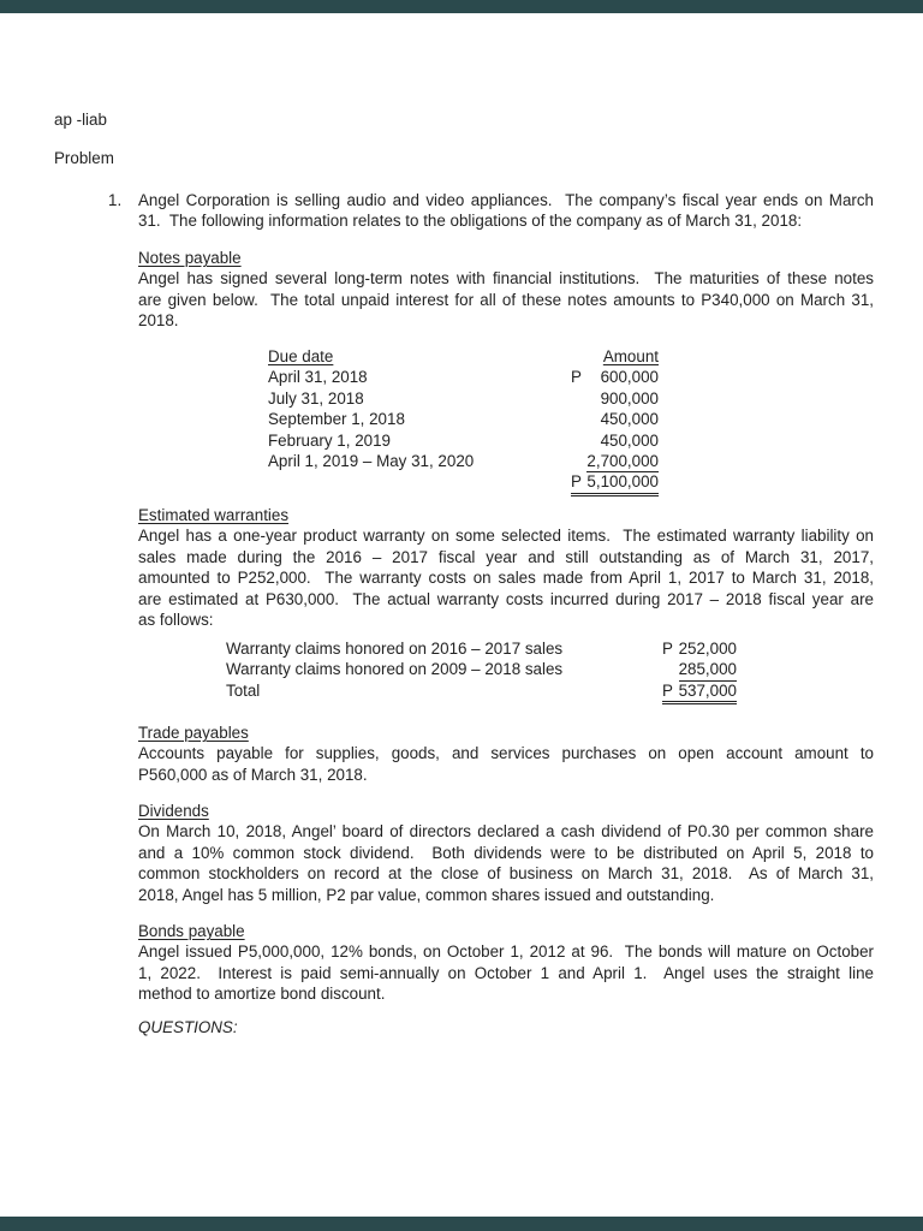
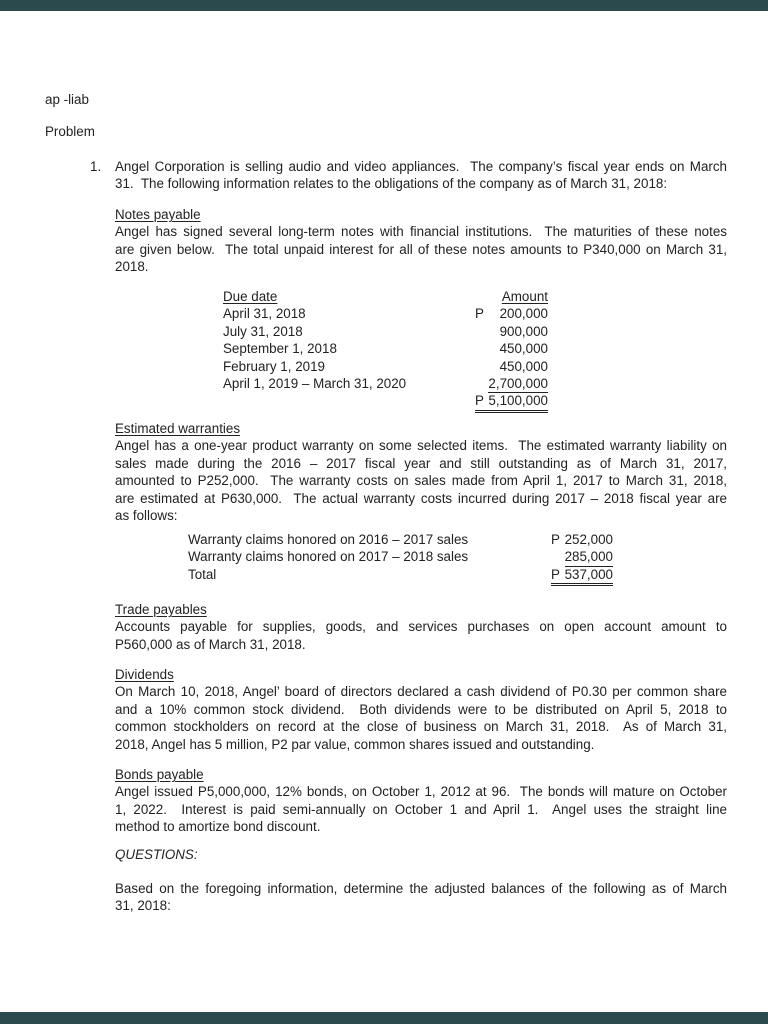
  ap -liab
  Problem
  1.
  Angel Corporation is selling audio and video appliances. The company’s fiscal year ends on March
  31. The following information relates to the obligations of the company as of March 31, 2018:
  Notes payable
  Angel has signed several long-term notes with financial institutions. The maturities of these notes
  are given below. The total unpaid interest for all of these notes amounts to P340,000 on March 31,
  2018.
  Due date
  Amount
  April 31, 2018
  P
- 600,000
+ 200,000
  July 31, 2018
  900,000
  September 1, 2018
  450,000
  February 1, 2019
  450,000
- April 1, 2019 – May 31, 2020
+ April 1, 2019 – March 31, 2020
  2,700,000
  P
  5,100,000
  Estimated warranties
  Angel has a one-year product warranty on some selected items. The estimated warranty liability on
  sales made during the 2016 – 2017 fiscal year and still outstanding as of March 31, 2017,
  amounted to P252,000. The warranty costs on sales made from April 1, 2017 to March 31, 2018,
  are estimated at P630,000. The actual warranty costs incurred during 2017 – 2018 fiscal year are
  as follows:
  Warranty claims honored on 2016 – 2017 sales
  P
  252,000
- Warranty claims honored on 2009 – 2018 sales
+ Warranty claims honored on 2017 – 2018 sales
  285,000
  Total
  P
  537,000
  Trade payables
  Accounts payable for supplies, goods, and services purchases on open account amount to
  P560,000 as of March 31, 2018.
  Dividends
  On March 10, 2018, Angel’ board of directors declared a cash dividend of P0.30 per common share
  and a 10% common stock dividend. Both dividends were to be distributed on April 5, 2018 to
  common stockholders on record at the close of business on March 31, 2018. As of March 31,
  2018, Angel has 5 million, P2 par value, common shares issued and outstanding.
  Bonds payable
  Angel issued P5,000,000, 12% bonds, on October 1, 2012 at 96. The bonds will mature on October
  1, 2022. Interest is paid semi-annually on October 1 and April 1. Angel uses the straight line
  method to amortize bond discount.
  QUESTIONS:
+ Based on the foregoing information, determine the adjusted balances of the following as of March
+ 31, 2018:
